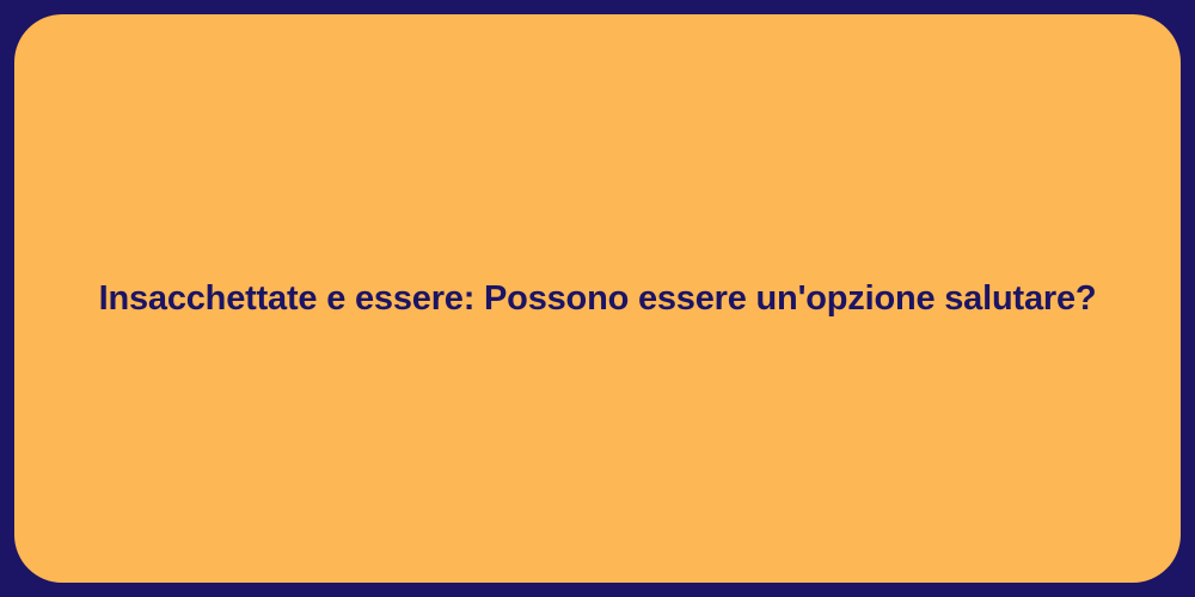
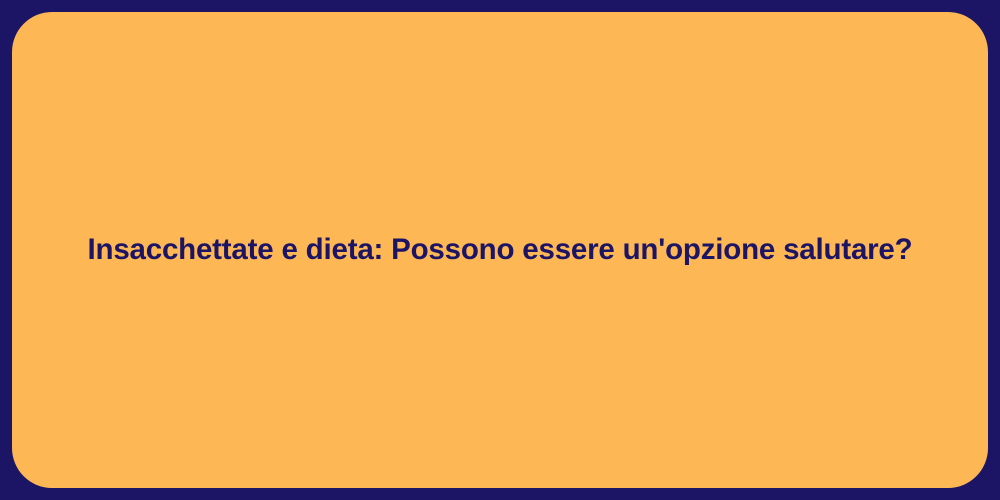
- Insacchettate e essere: Possono essere un'opzione salutare?
+ Insacchettate e dieta: Possono essere un'opzione salutare?
